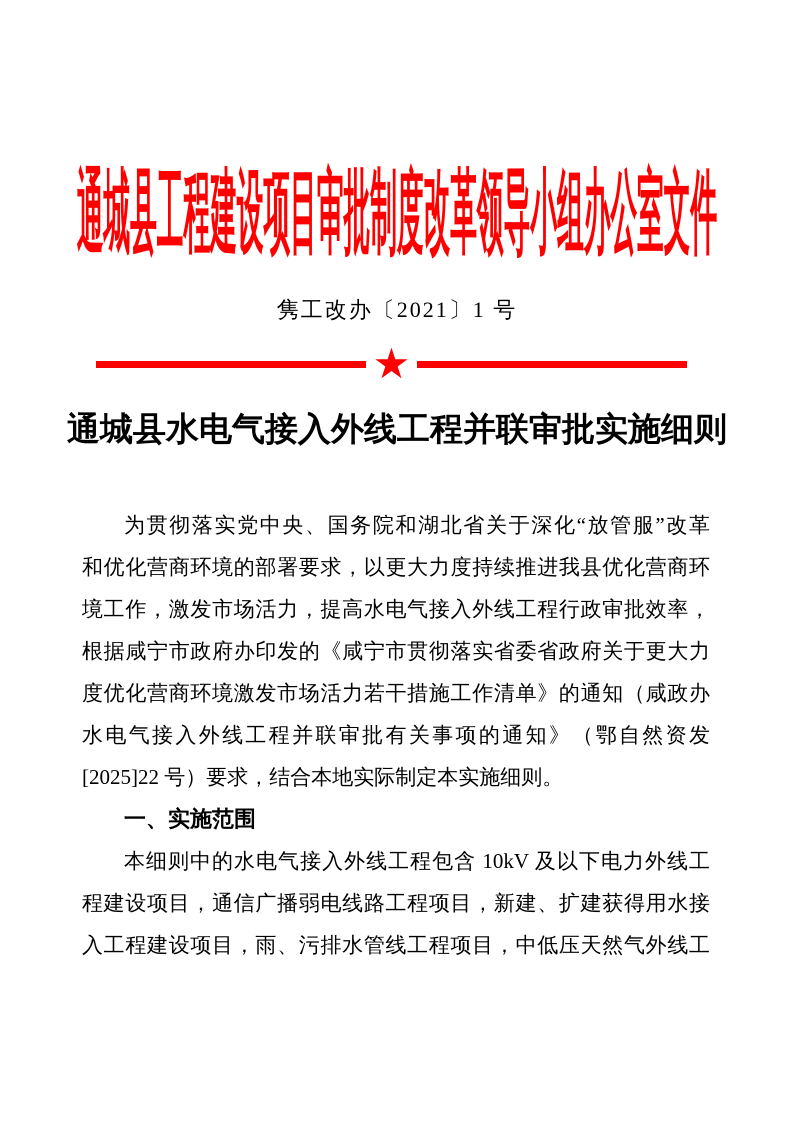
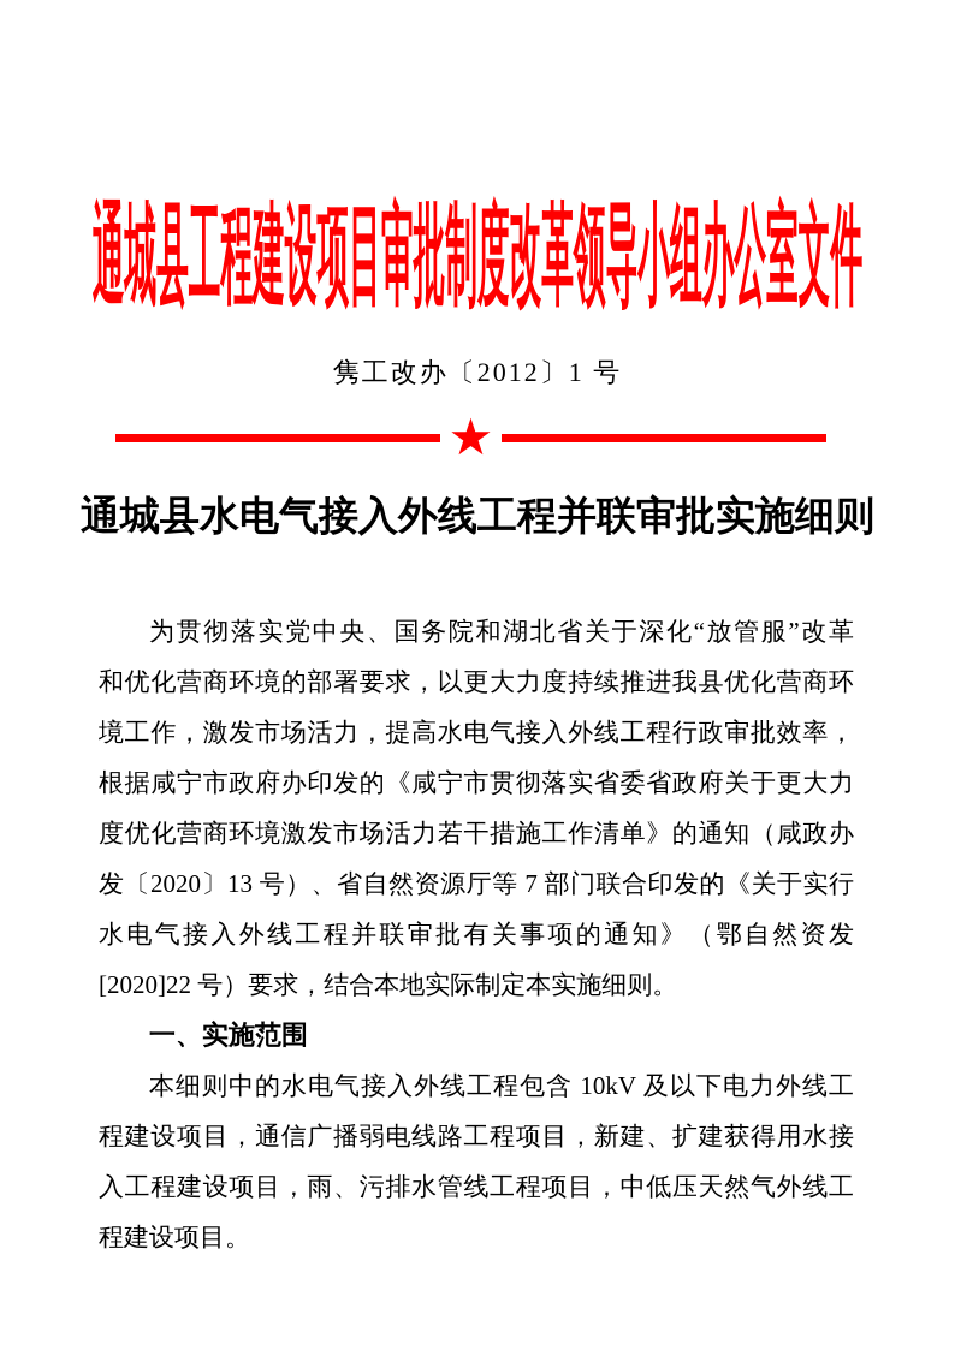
  通城县工程建设项目审批制度改革领导小组办公室文件
- 隽工改办〔2021〕1 号
+ 隽工改办〔2012〕1 号
  ★
  通城县水电气接入外线工程并联审批实施细则
  为贯彻落实党中央、国务院和湖北省关于深化“放管服”改革
  和优化营商环境的部署要求，以更大力度持续推进我县优化营商环
  境工作，激发市场活力，提高水电气接入外线工程行政审批效率，
  根据咸宁市政府办印发的《咸宁市贯彻落实省委省政府关于更大力
  度优化营商环境激发市场活力若干措施工作清单》的通知（咸政办
+ 发〔2020〕13 号）、省自然资源厅等 7 部门联合印发的《关于实行
  水电气接入外线工程并联审批有关事项的通知》（鄂自然资发
- [2025]22 号）要求，结合本地实际制定本实施细则。
+ [2020]22 号）要求，结合本地实际制定本实施细则。
  一、实施范围
  本细则中的水电气接入外线工程包含 10kV 及以下电力外线工
  程建设项目，通信广播弱电线路工程项目，新建、扩建获得用水接
  入工程建设项目，雨、污排水管线工程项目，中低压天然气外线工
+ 程建设项目。
